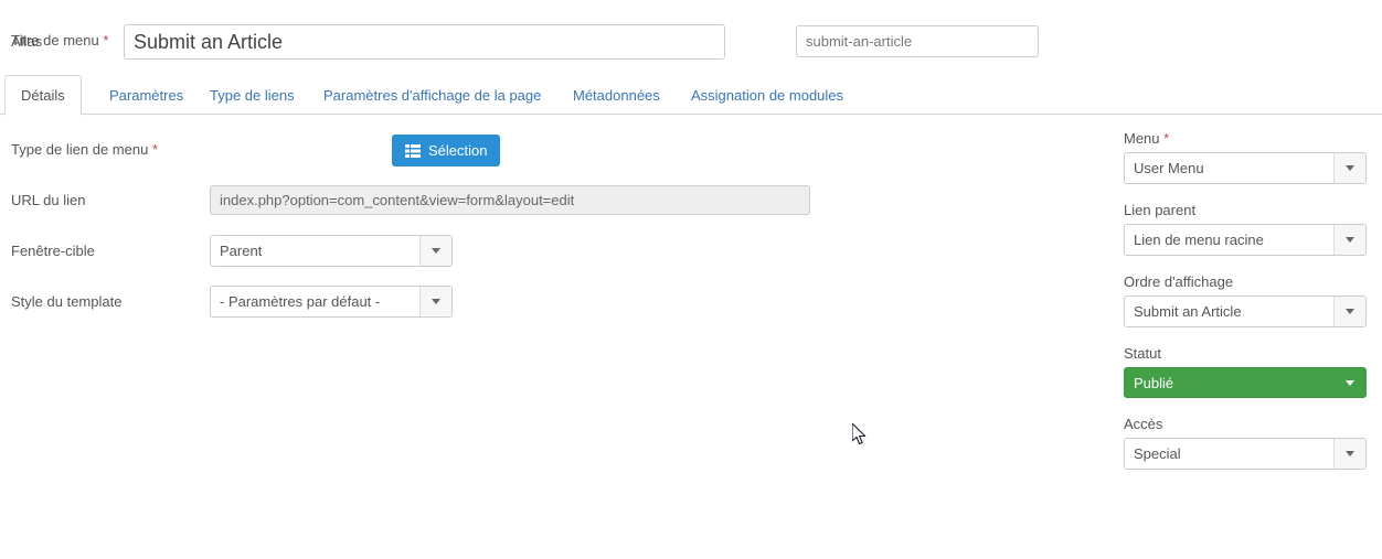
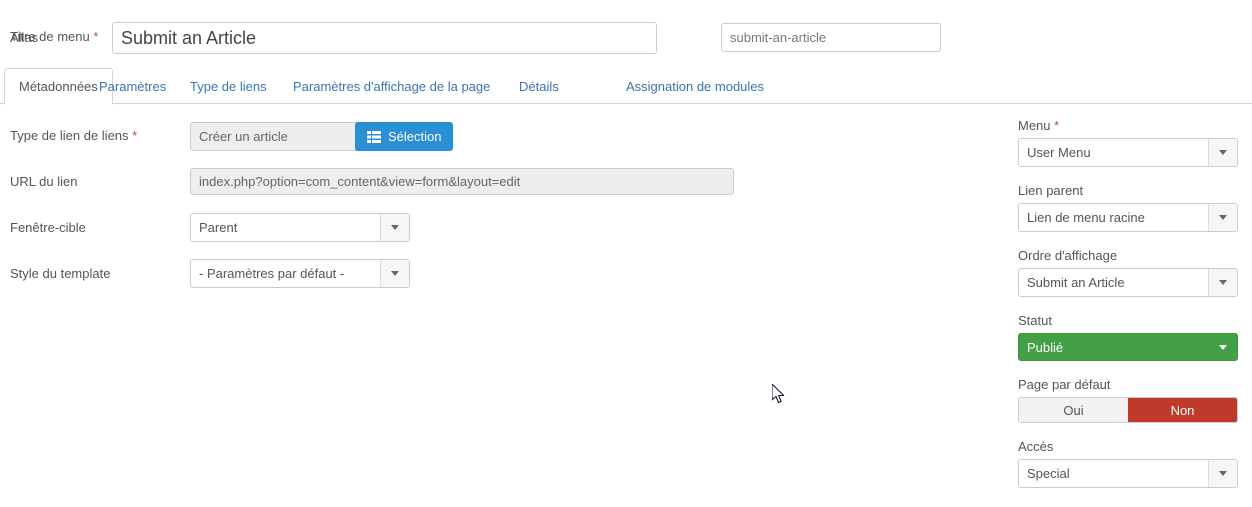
  Titre de menu *
  Submit an Article
  Alias
  submit-an-article
- Détails
+ Métadonnées
  Paramètres
  Type de liens
  Paramètres d'affichage de la page
- Métadonnées
+ Détails
  Assignation de modules
- Type de lien de menu *
+ Type de lien de liens *
+ Créer un article
  Sélection
  URL du lien
  index.php?option=com_content&view=form&layout=edit
  Fenêtre-cible
  Parent
  Style du template
  - Paramètres par défaut -
  Menu *
  User Menu
  Lien parent
  Lien de menu racine
  Ordre d'affichage
  Submit an Article
  Statut
  Publié
+ Page par défaut
+ Oui
+ Non
  Accès
  Special
